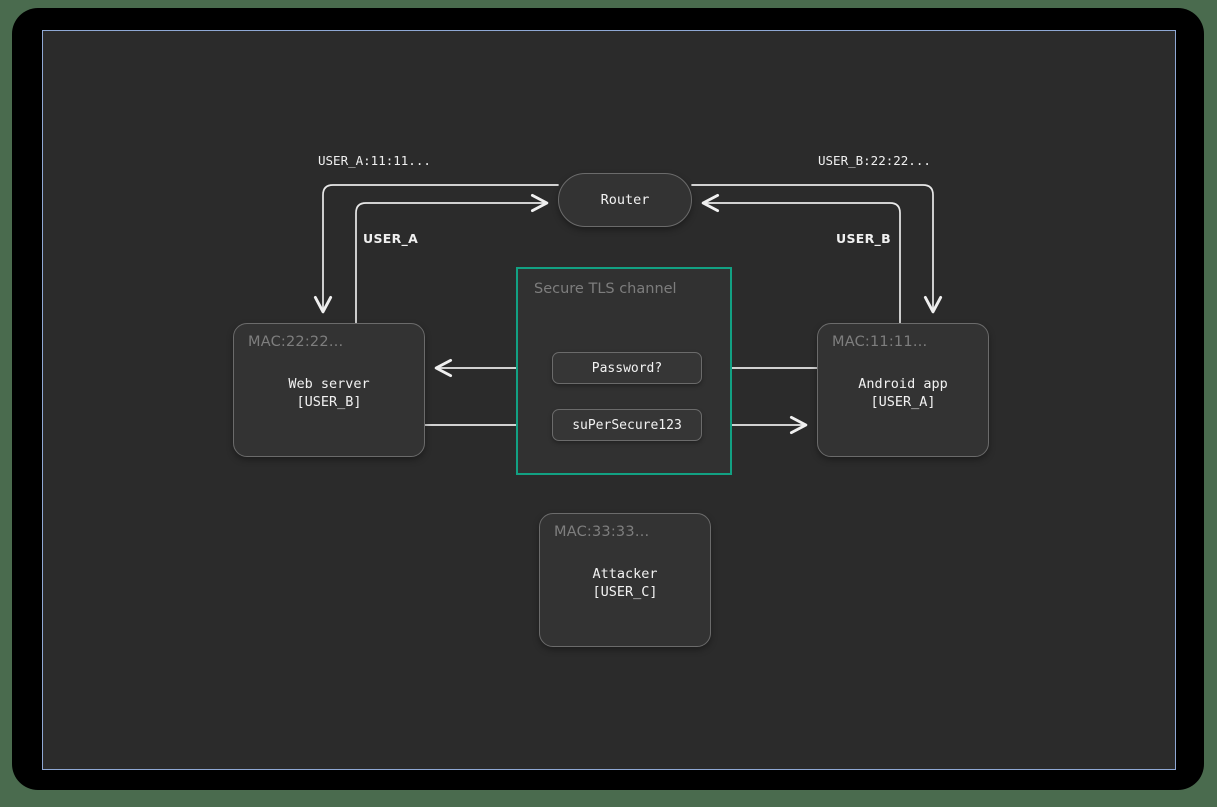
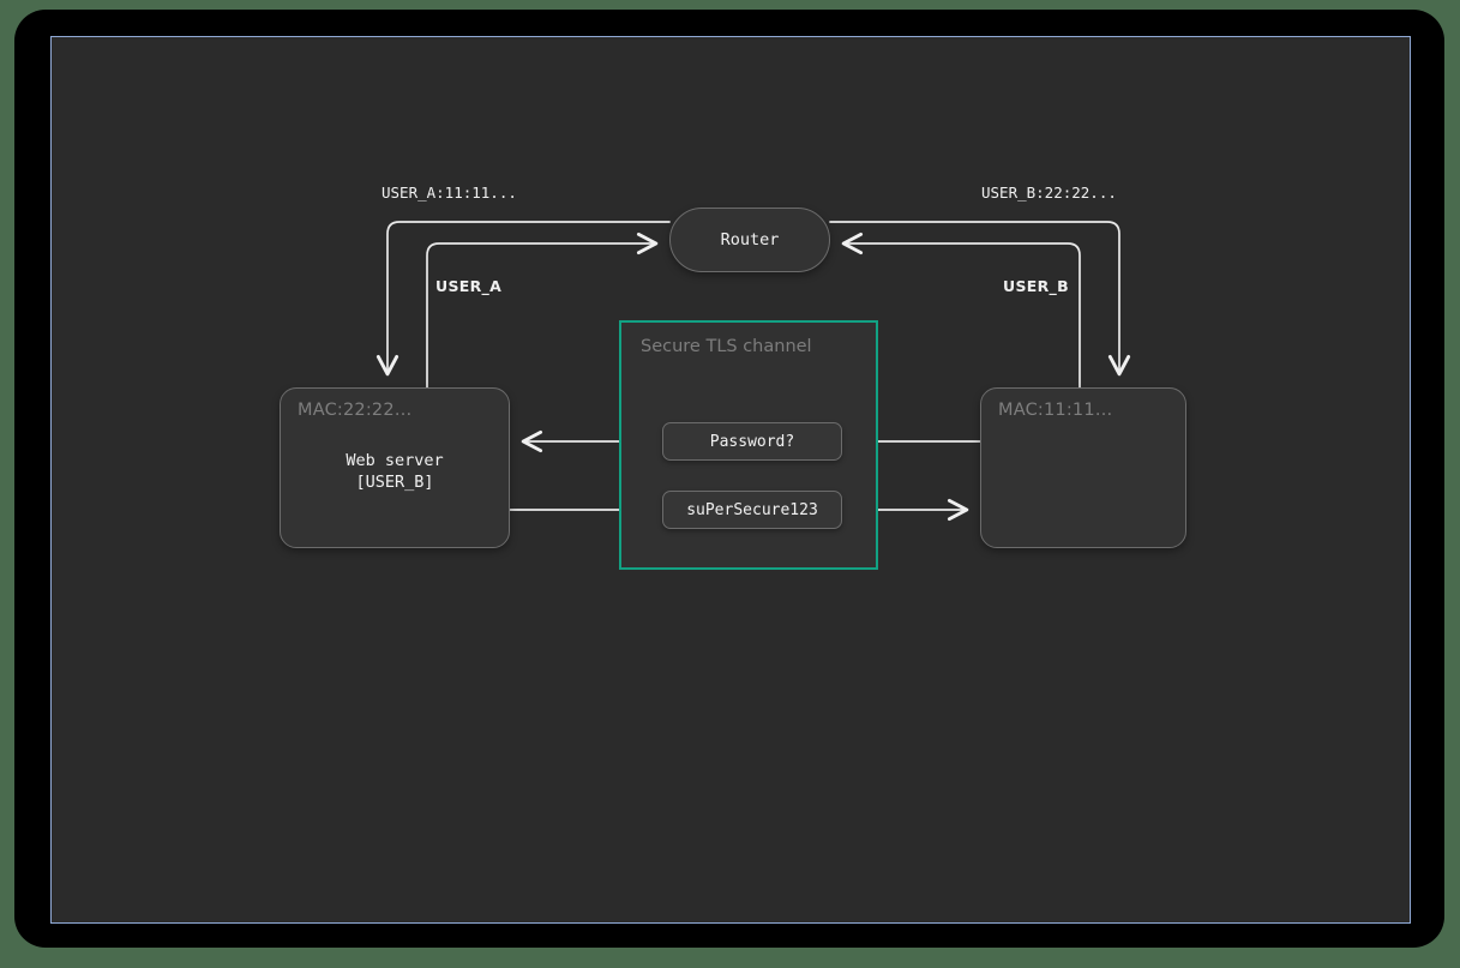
  Secure TLS channel
  Password?
  suPerSecure123
  Router
  MAC:22:22…
  Web server
  [USER_B]
  MAC:11:11…
- Android app
- [USER_A]
- MAC:33:33…
- Attacker
- [USER_C]
  USER_A:11:11...
  USER_B:22:22...
  USER_A
  USER_B
